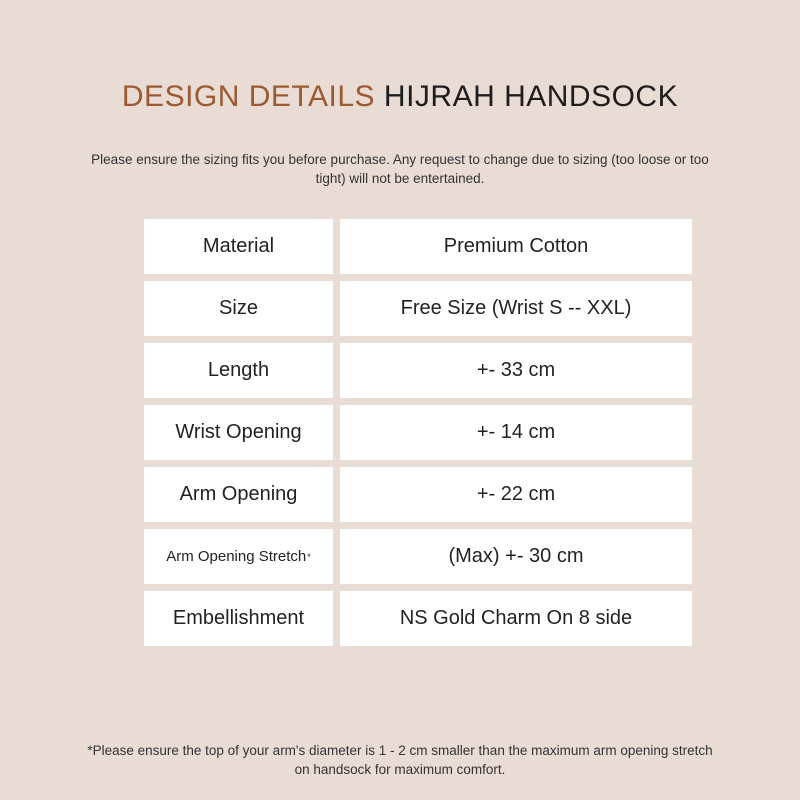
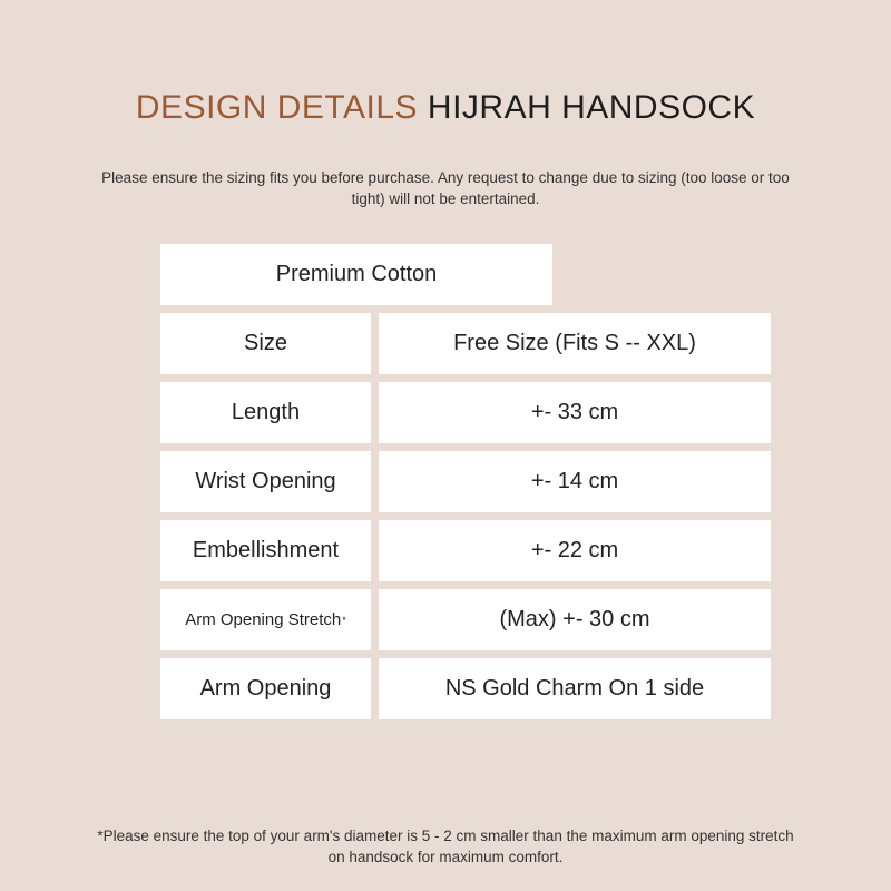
  DESIGN DETAILS HIJRAH HANDSOCK
  Please ensure the sizing fits you before purchase. Any request to change due to sizing (too loose or too tight) will not be entertained.
- Material
  Premium Cotton
  Size
- Free Size (Wrist S -- XXL)
+ Free Size (Fits S -- XXL)
  Length
  +- 33 cm
  Wrist Opening
  +- 14 cm
- Arm Opening
+ Embellishment
  +- 22 cm
  Arm Opening Stretch
  *
  (Max) +- 30 cm
- Embellishment
+ Arm Opening
- NS Gold Charm On 8 side
+ NS Gold Charm On 1 side
- *Please ensure the top of your arm's diameter is 1 - 2 cm smaller than the maximum arm opening stretch on handsock for maximum comfort.
+ *Please ensure the top of your arm's diameter is 5 - 2 cm smaller than the maximum arm opening stretch on handsock for maximum comfort.
